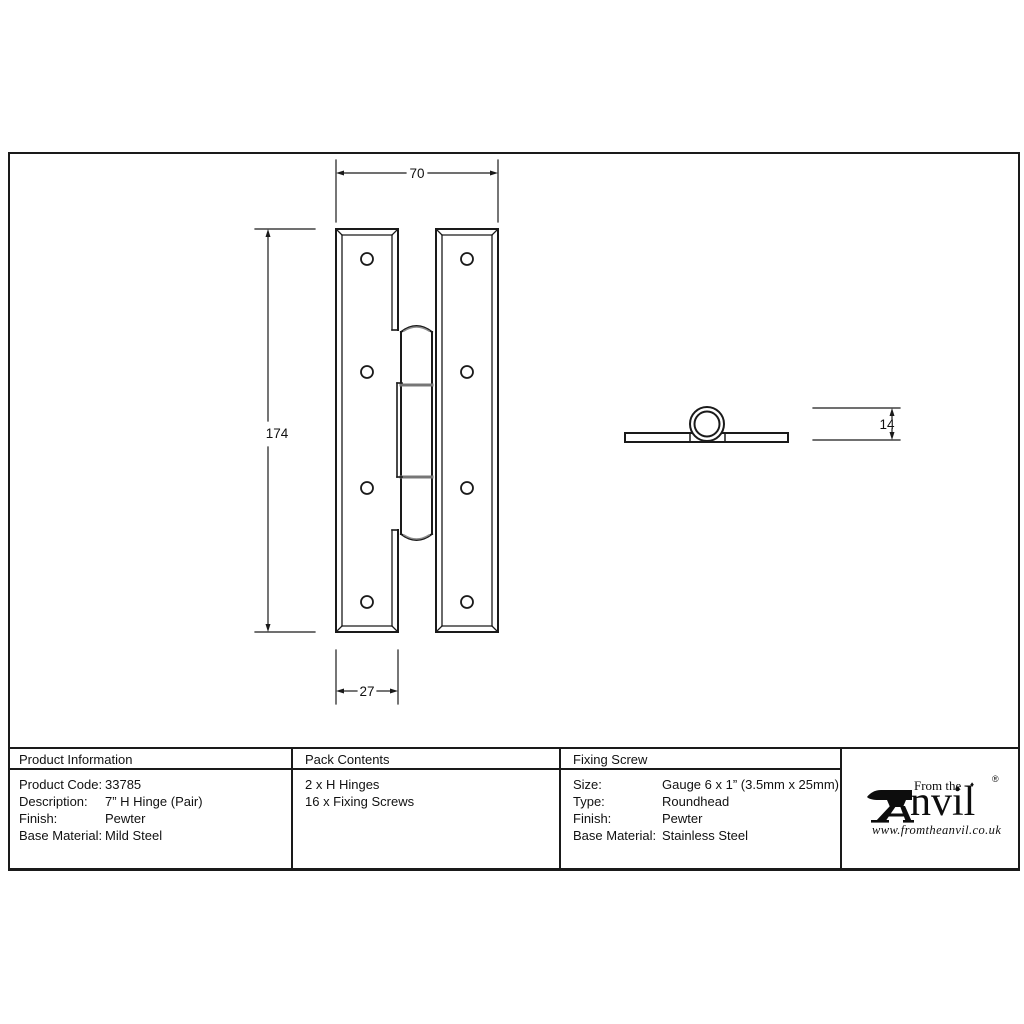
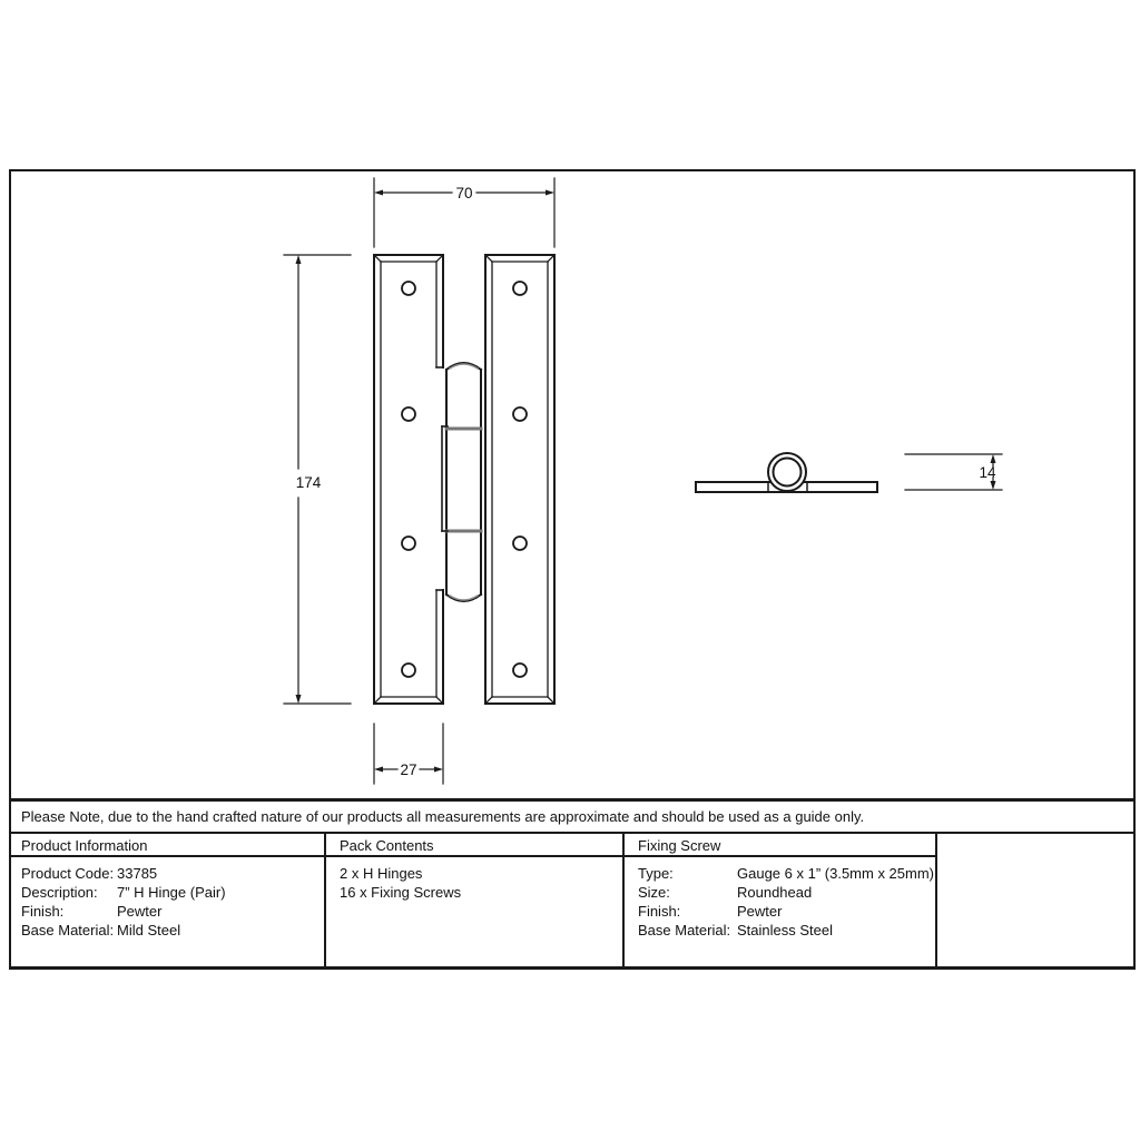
  70
  174
  27
  14
+ Please Note, due to the hand crafted nature of our products all measurements are approximate and should be used as a guide only.
  Product Information
  Pack Contents
  Fixing Screw
  Product Code:
  33785
  Description:
  7” H Hinge (Pair)
  Finish:
  Pewter
  Base Material:
  Mild Steel
  2 x H Hinges
  16 x Fixing Screws
- Size:
+ Type:
  Gauge 6 x 1” (3.5mm x 25mm)
- Type:
+ Size:
  Roundhead
  Finish:
  Pewter
  Base Material:
  Stainless Steel
- From the
- ♦
- ®
- nvil
- www.fromtheanvil.co.uk
